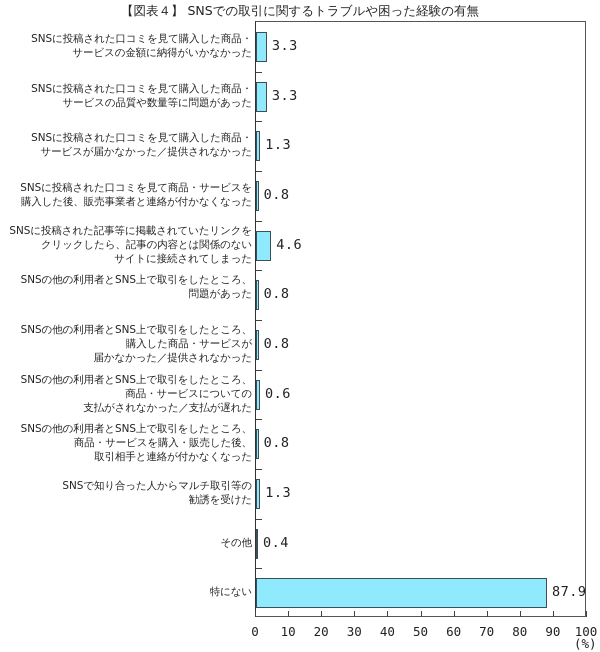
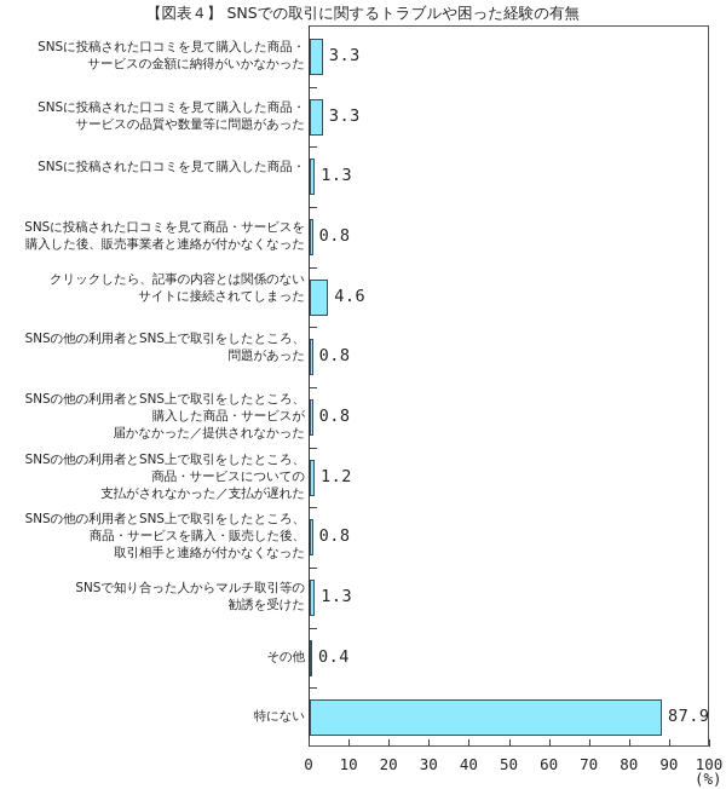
  【図表４】 SNSでの取引に関するトラブルや困った経験の有無
  3.3
  3.3
  1.3
  0.8
  4.6
  0.8
  0.8
- 0.6
+ 1.2
  0.8
  1.3
  0.4
  87.9
  SNSに投稿された口コミを見て購入した商品・
  サービスの金額に納得がいかなかった
  SNSに投稿された口コミを見て購入した商品・
  サービスの品質や数量等に問題があった
  SNSに投稿された口コミを見て購入した商品・
- サービスが届かなかった／提供されなかった
  SNSに投稿された口コミを見て商品・サービスを
  購入した後、販売事業者と連絡が付かなくなった
- SNSに投稿された記事等に掲載されていたリンクを
  クリックしたら、記事の内容とは関係のない
  サイトに接続されてしまった
  SNSの他の利用者とSNS上で取引をしたところ、
  問題があった
  SNSの他の利用者とSNS上で取引をしたところ、
  購入した商品・サービスが
  届かなかった／提供されなかった
  SNSの他の利用者とSNS上で取引をしたところ、
  商品・サービスについての
  支払がされなかった／支払が遅れた
  SNSの他の利用者とSNS上で取引をしたところ、
  商品・サービスを購入・販売した後、
  取引相手と連絡が付かなくなった
  SNSで知り合った人からマルチ取引等の
  勧誘を受けた
  その他
  特にない
  0
  10
  20
  30
  40
  50
  60
  70
  80
  90
  100
  (%)
